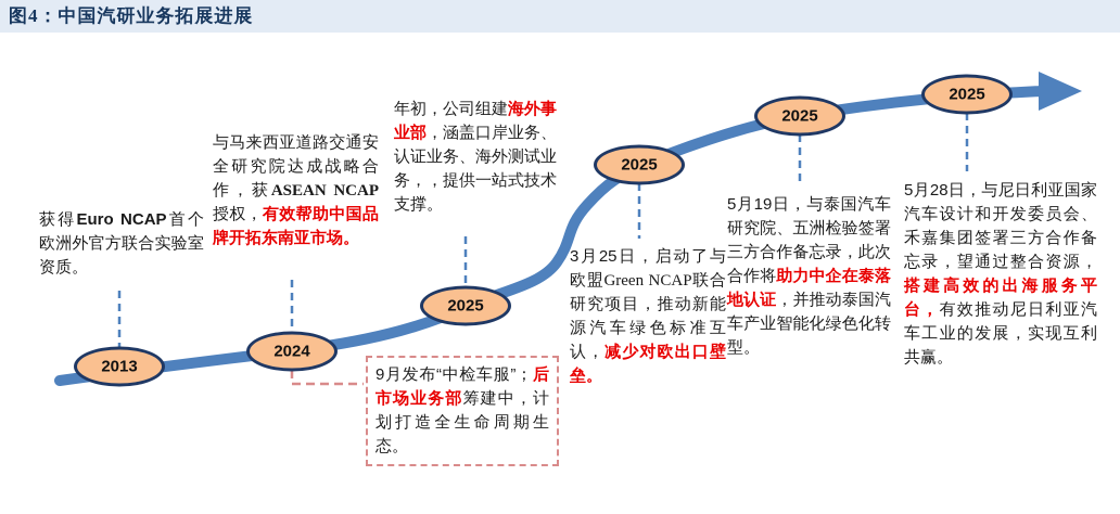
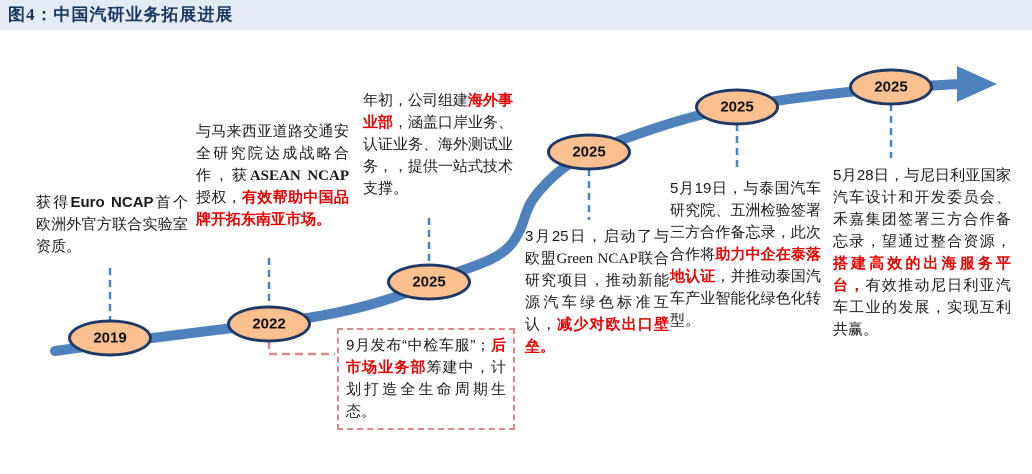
  图4：中国汽研业务拓展进展
- 2013
+ 2019
- 2024
+ 2022
  2025
  2025
  2025
  2025
  获得Euro NCAP首个欧洲外官方联合实验室资质。
  与马来西亚道路交通安全研究院达成战略合作，获ASEAN NCAP授权，有效帮助中国品牌开拓东南亚市场。
  年初，公司组建海外事业部，涵盖口岸业务、认证业务、海外测试业务，，提供一站式技术支撑。
  9月发布“中检车服”；后市场业务部筹建中，计划打造全生命周期生态。
  3月25日，启动了与欧盟Green NCAP联合研究项目，推动新能源汽车绿色标准互认，减少对欧出口壁垒。
  5月19日，与泰国汽车研究院、五洲检验签署三方合作备忘录，此次合作将助力中企在泰落地认证，并推动泰国汽车产业智能化绿色化转型。
  5月28日，与尼日利亚国家汽车设计和开发委员会、禾嘉集团签署三方合作备忘录，望通过整合资源，搭建高效的出海服务平台，有效推动尼日利亚汽车工业的发展，实现互利共赢。
